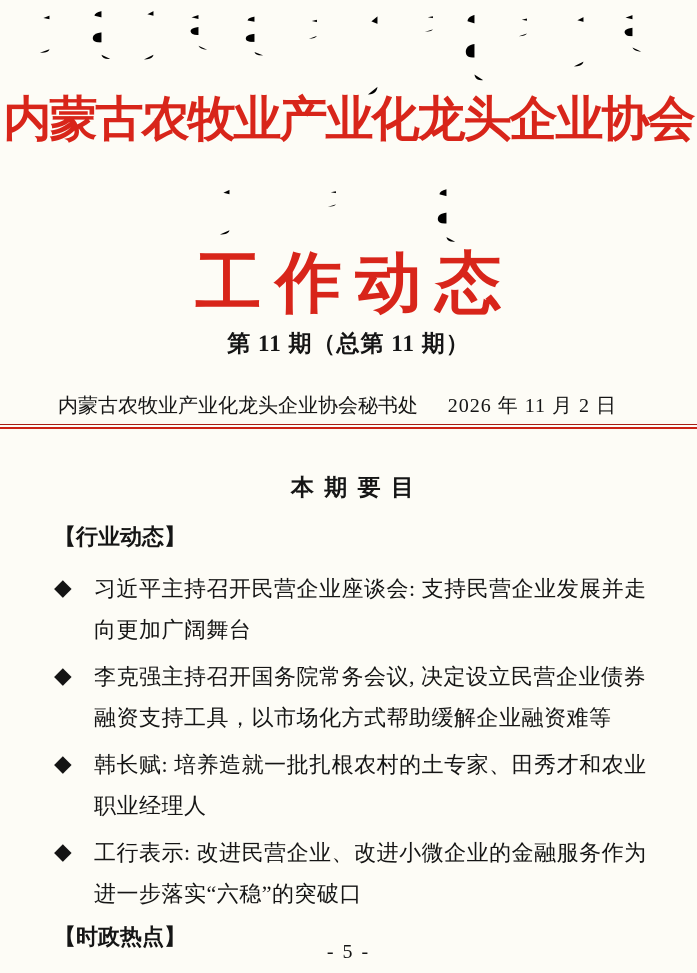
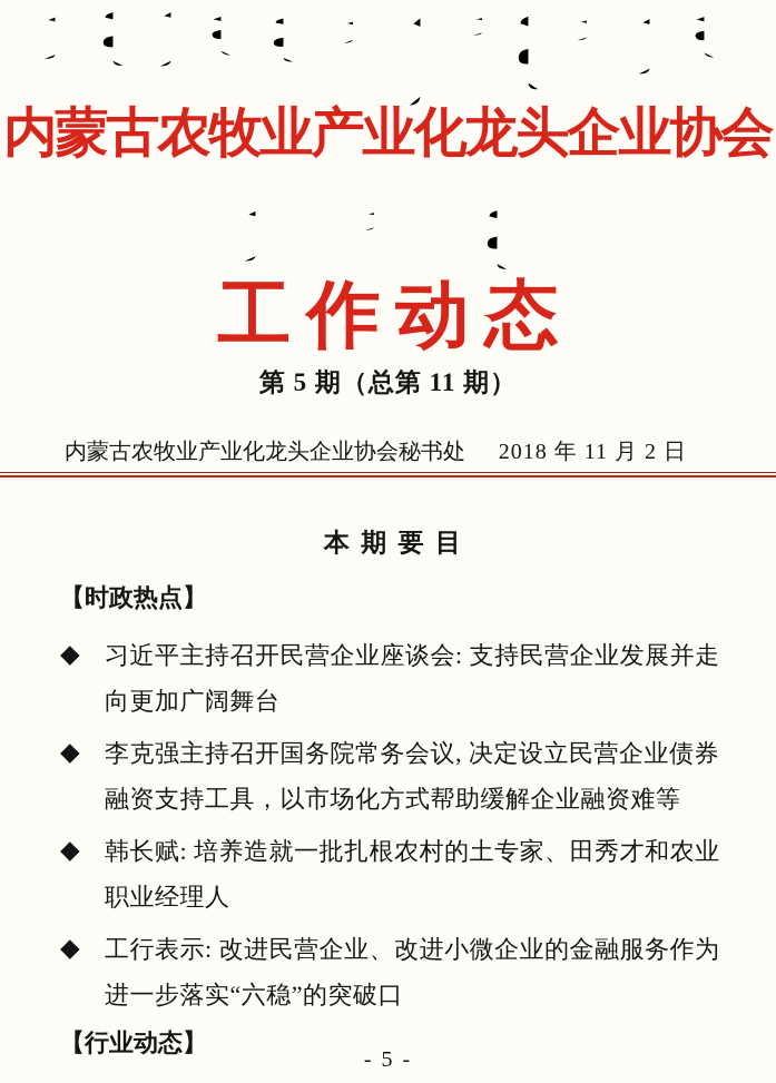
  内蒙古农牧业产业化龙头企业协会
  工作动态
- 第 11 期（总第 11 期）
+ 第 5 期（总第 11 期）
  内蒙古农牧业产业化龙头企业协会秘书处
- 2026 年 11 月 2 日
+ 2018 年 11 月 2 日
  本 期 要 目
- 【行业动态】
+ 【时政热点】
  ◆
  习近平主持召开民营企业座谈会: 支持民营企业发展并走
  向更加广阔舞台
  ◆
  李克强主持召开国务院常务会议, 决定设立民营企业债券
  融资支持工具，以市场化方式帮助缓解企业融资难等
  ◆
  韩长赋: 培养造就一批扎根农村的土专家、田秀才和农业
  职业经理人
  ◆
  工行表示: 改进民营企业、改进小微企业的金融服务作为
  进一步落实“六稳”的突破口
- 【时政热点】
+ 【行业动态】
  - 5 -
